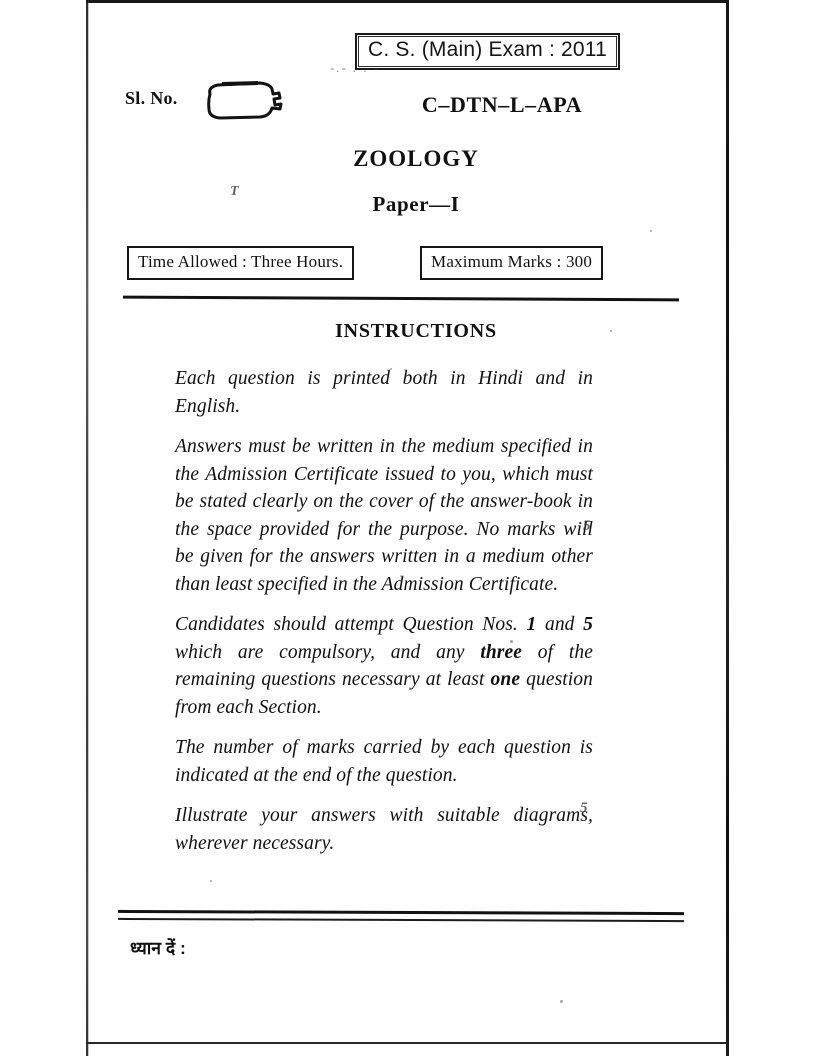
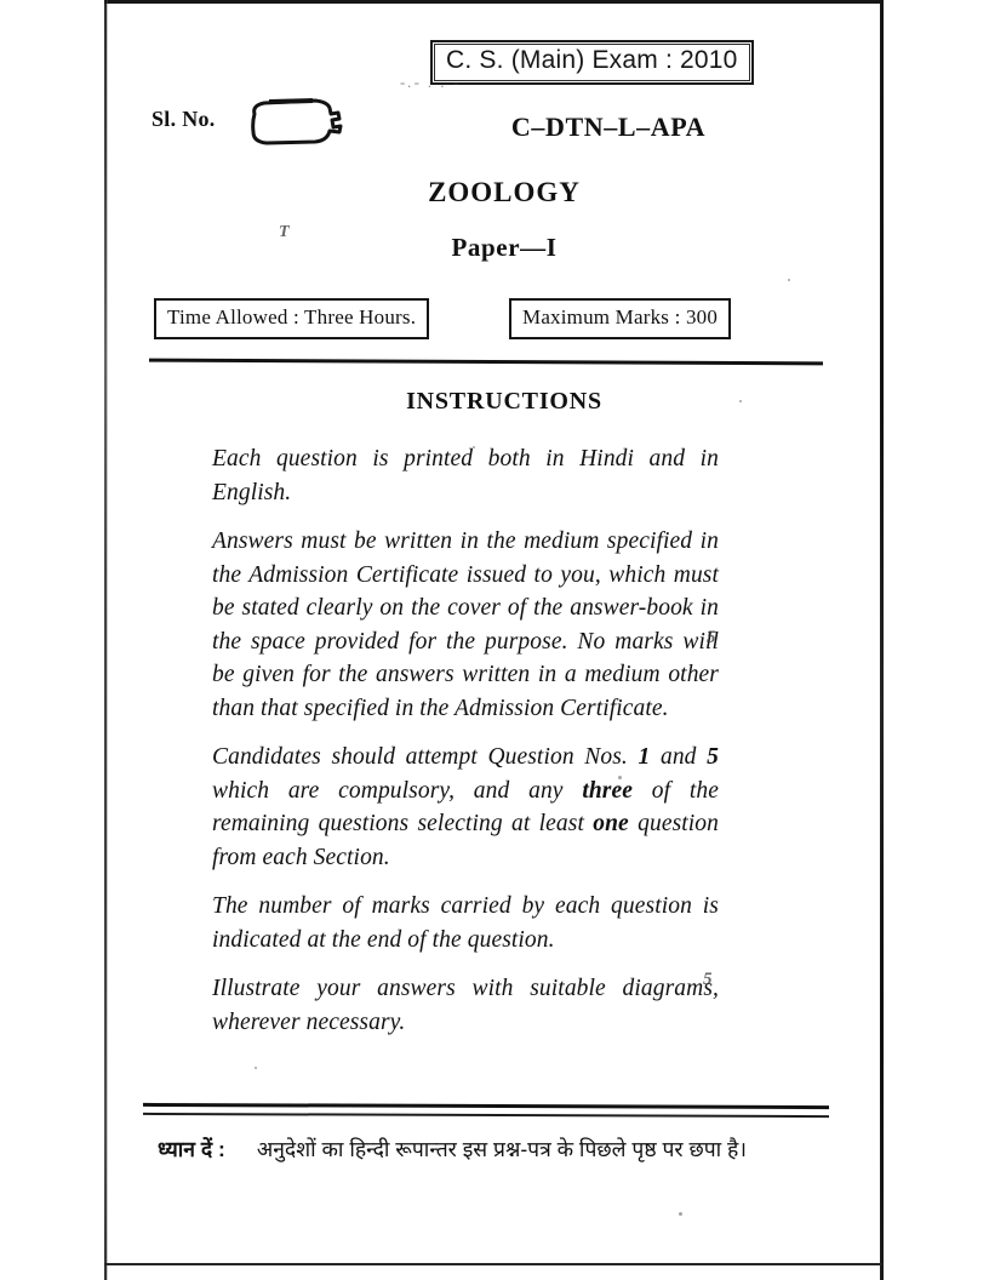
- C. S. (Main) Exam : 2011
+ C. S. (Main) Exam : 2010
  -.- . . -
  Sl. No.
  C–DTN–L–APA
  ·
  ZOOLOGY
  T
  Paper—I
  Time Allowed : Three Hours.
  Maximum Marks : 300
  INSTRUCTIONS
  Each question is printed both in Hindi and in English.
- Answers must be written in the medium specified in the Admission Certificate issued to you, which must be stated clearly on the cover of the answer-book in the space provided for the purpose. No marks will be given for the answers written in a medium other than least specified in the Admission Certificate.
+ Answers must be written in the medium specified in the Admission Certificate issued to you, which must be stated clearly on the cover of the answer-book in the space provided for the purpose. No marks will be given for the answers written in a medium other than that specified in the Admission Certificate.
- Candidates should attempt Question Nos. 1 and 5 which are compulsory, and any three of the remaining questions necessary at least one question from each Section.
+ Candidates should attempt Question Nos. 1 and 5 which are compulsory, and any three of the remaining questions selecting at least one question from each Section.
  The number of marks carried by each question is indicated at the end of the question.
  Illustrate your answers with suitable diagrams, wherever necessary.
  5
  5
  ध्यान दें :
+ अनुदेशों का हिन्दी रूपान्तर इस प्रश्न-पत्र के पिछले पृष्ठ पर छपा है।
